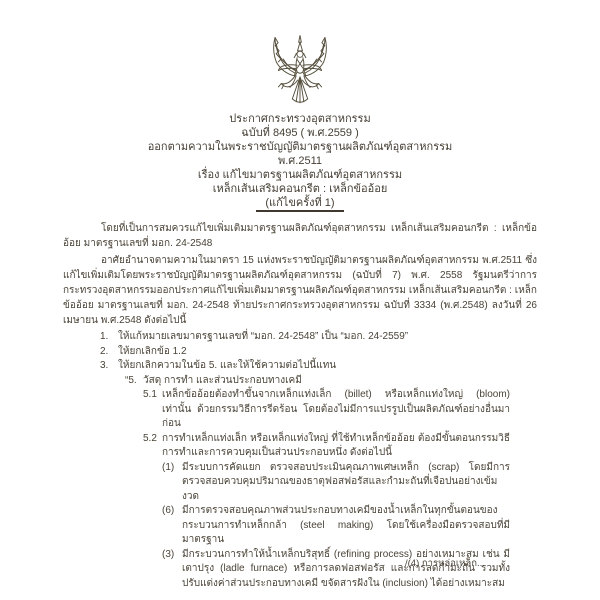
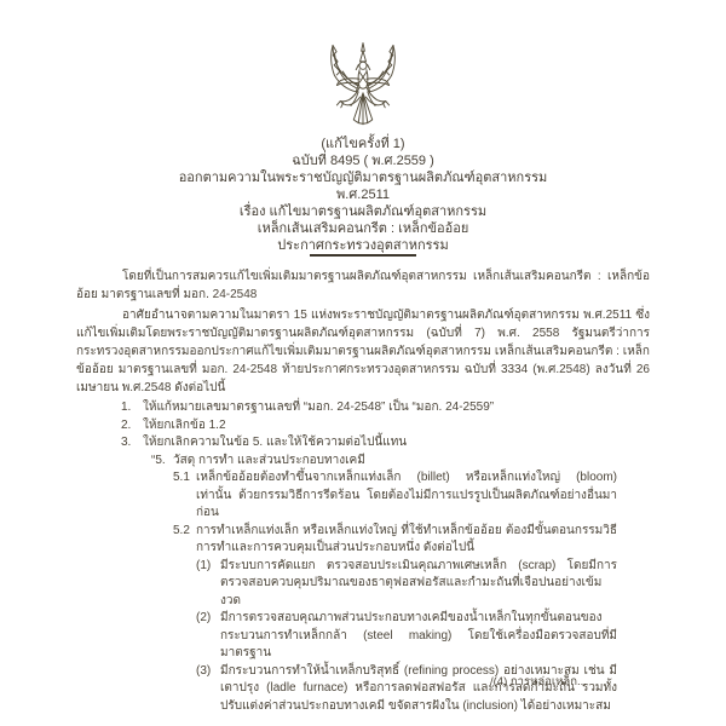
- ประกาศกระทรวงอุตสาหกรรม
+ (แก้ไขครั้งที่ 1)
  ฉบับที่ 8495 ( พ.ศ.2559 )
  ออกตามความในพระราชบัญญัติมาตรฐานผลิตภัณฑ์อุตสาหกรรม
  พ.ศ.2511
  เรื่อง แก้ไขมาตรฐานผลิตภัณฑ์อุตสาหกรรม
  เหล็กเส้นเสริมคอนกรีต : เหล็กข้ออ้อย
- (แก้ไขครั้งที่ 1)
+ ประกาศกระทรวงอุตสาหกรรม
  โดยที่เป็นการสมควรแก้ไขเพิ่มเติมมาตรฐานผลิตภัณฑ์อุตสาหกรรม เหล็กเส้นเสริมคอนกรีต : เหล็กข้ออ้อย มาตรฐานเลขที่ มอก. 24-2548
  อาศัยอำนาจตามความในมาตรา 15 แห่งพระราชบัญญัติมาตรฐานผลิตภัณฑ์อุตสาหกรรม พ.ศ.2511 ซึ่งแก้ไขเพิ่มเติมโดยพระราชบัญญัติมาตรฐานผลิตภัณฑ์อุตสาหกรรม (ฉบับที่ 7) พ.ศ. 2558 รัฐมนตรีว่าการกระทรวงอุตสาหกรรมออกประกาศแก้ไขเพิ่มเติมมาตรฐานผลิตภัณฑ์อุตสาหกรรม เหล็กเส้นเสริมคอนกรีต : เหล็กข้ออ้อย มาตรฐานเลขที่ มอก. 24-2548 ท้ายประกาศกระทรวงอุตสาหกรรม ฉบับที่ 3334 (พ.ศ.2548) ลงวันที่ 26 เมษายน พ.ศ.2548 ดังต่อไปนี้
  1.
  ให้แก้หมายเลขมาตรฐานเลขที่ “มอก. 24-2548” เป็น “มอก. 24-2559”
  2.
  ให้ยกเลิกข้อ 1.2
  3.
  ให้ยกเลิกความในข้อ 5. และให้ใช้ความต่อไปนี้แทน
  “5.
  วัสดุ การทำ และส่วนประกอบทางเคมี
  5.1
  เหล็กข้ออ้อยต้องทำขึ้นจากเหล็กแท่งเล็ก (billet) หรือเหล็กแท่งใหญ่ (bloom) เท่านั้น ด้วยกรรมวิธีการรีดร้อน โดยต้องไม่มีการแปรรูปเป็นผลิตภัณฑ์อย่างอื่นมาก่อน
  5.2
  การทำเหล็กแท่งเล็ก หรือเหล็กแท่งใหญ่ ที่ใช้ทำเหล็กข้ออ้อย ต้องมีขั้นตอนกรรมวิธีการทำและการควบคุมเป็นส่วนประกอบหนึ่ง ดังต่อไปนี้
  (1)
  มีระบบการคัดแยก ตรวจสอบประเมินคุณภาพเศษเหล็ก (scrap) โดยมีการตรวจสอบควบคุมปริมาณของธาตุฟอสฟอรัสและกำมะถันที่เจือปนอย่างเข้มงวด
- (6)
+ (2)
  มีการตรวจสอบคุณภาพส่วนประกอบทางเคมีของน้ำเหล็กในทุกขั้นตอนของกระบวนการทำเหล็กกล้า (steel making) โดยใช้เครื่องมือตรวจสอบที่มีมาตรฐาน
  (3)
  มีกระบวนการทำให้น้ำเหล็กบริสุทธิ์ (refining process) อย่างเหมาะสม เช่น มีเตาปรุง (ladle furnace) หรือการลดฟอสฟอรัส และการลดกำมะถัน รวมทั้งปรับแต่งค่าส่วนประกอบทางเคมี ขจัดสารฝังใน (inclusion) ได้อย่างเหมาะสม
  /(4) การหล่อเหล็ก...
